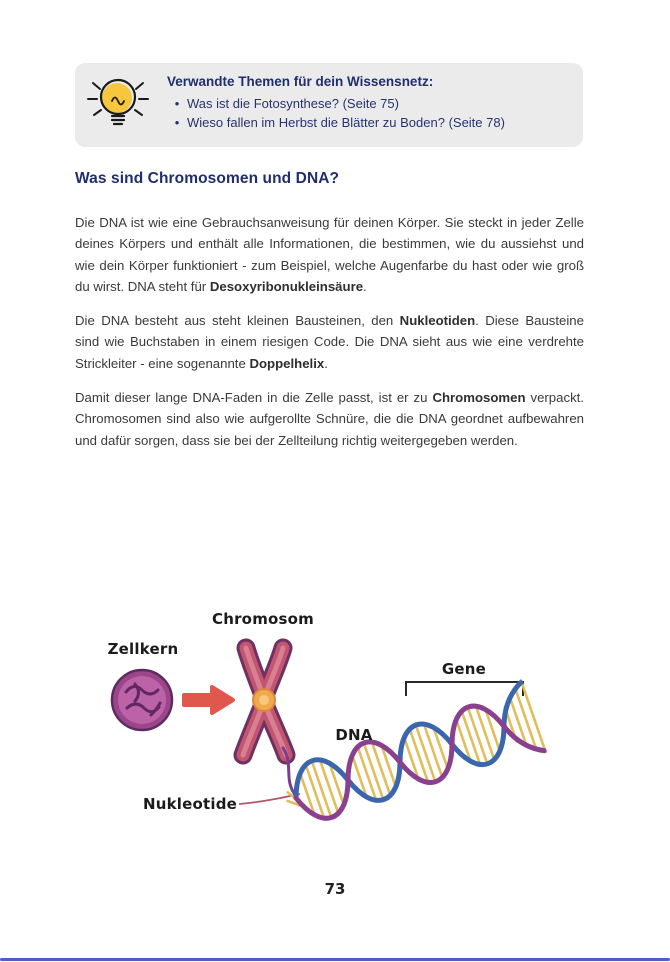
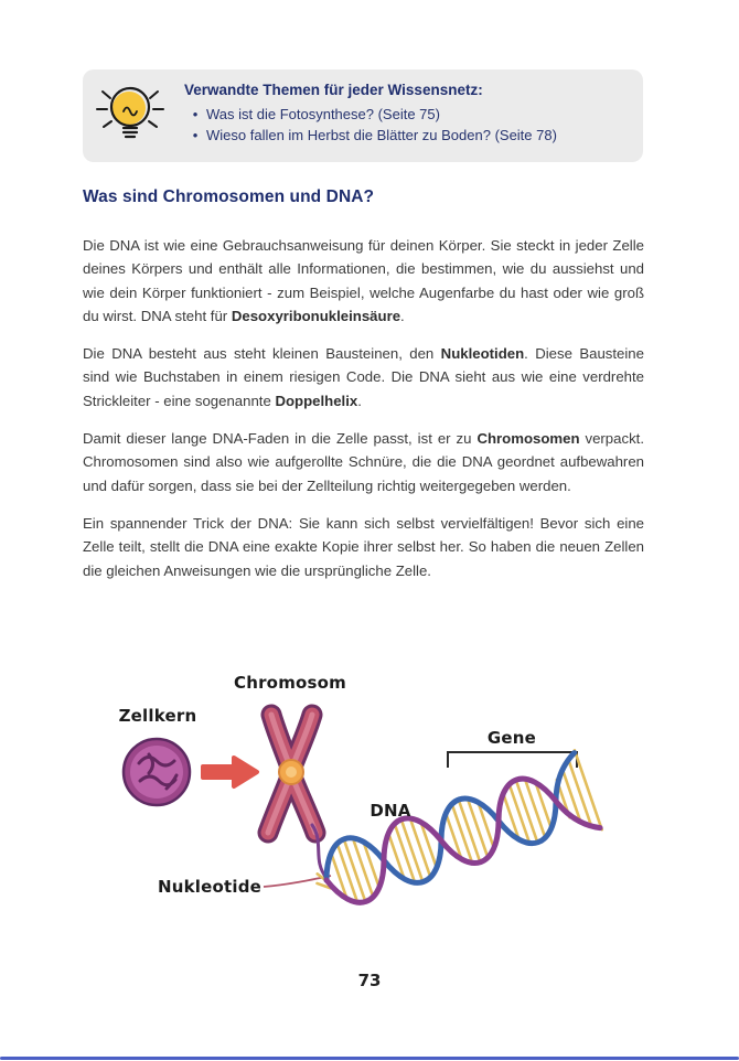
- Verwandte Themen für dein Wissensnetz:
+ Verwandte Themen für jeder Wissensnetz:
  •
  Was ist die Fotosynthese? (Seite 75)
  •
  Wieso fallen im Herbst die Blätter zu Boden? (Seite 78)
  Was sind Chromosomen und DNA?
  Die DNA ist wie eine Gebrauchsanweisung für deinen Körper. Sie steckt in jeder Zelle deines Körpers und enthält alle Informationen, die bestimmen, wie du aussiehst und wie dein Körper funktioniert - zum Beispiel, welche Augenfarbe du hast oder wie groß du wirst. DNA steht für Desoxyribonukleinsäure.
  Die DNA besteht aus steht kleinen Bausteinen, den Nukleotiden. Diese Bausteine sind wie Buchstaben in einem riesigen Code. Die DNA sieht aus wie eine verdrehte Strickleiter - eine sogenannte Doppelhelix.
  Damit dieser lange DNA-Faden in die Zelle passt, ist er zu Chromosomen verpackt. Chromosomen sind also wie aufgerollte Schnüre, die die DNA geordnet aufbewahren und dafür sorgen, dass sie bei der Zellteilung richtig weitergegeben werden.
+ Ein spannender Trick der DNA: Sie kann sich selbst vervielfältigen! Bevor sich eine Zelle teilt, stellt die DNA eine exakte Kopie ihrer selbst her. So haben die neuen Zellen die gleichen Anweisungen wie die ursprüngliche Zelle.
  Chromosom
  Zellkern
  DNA
  Gene
  Nukleotide
  73
